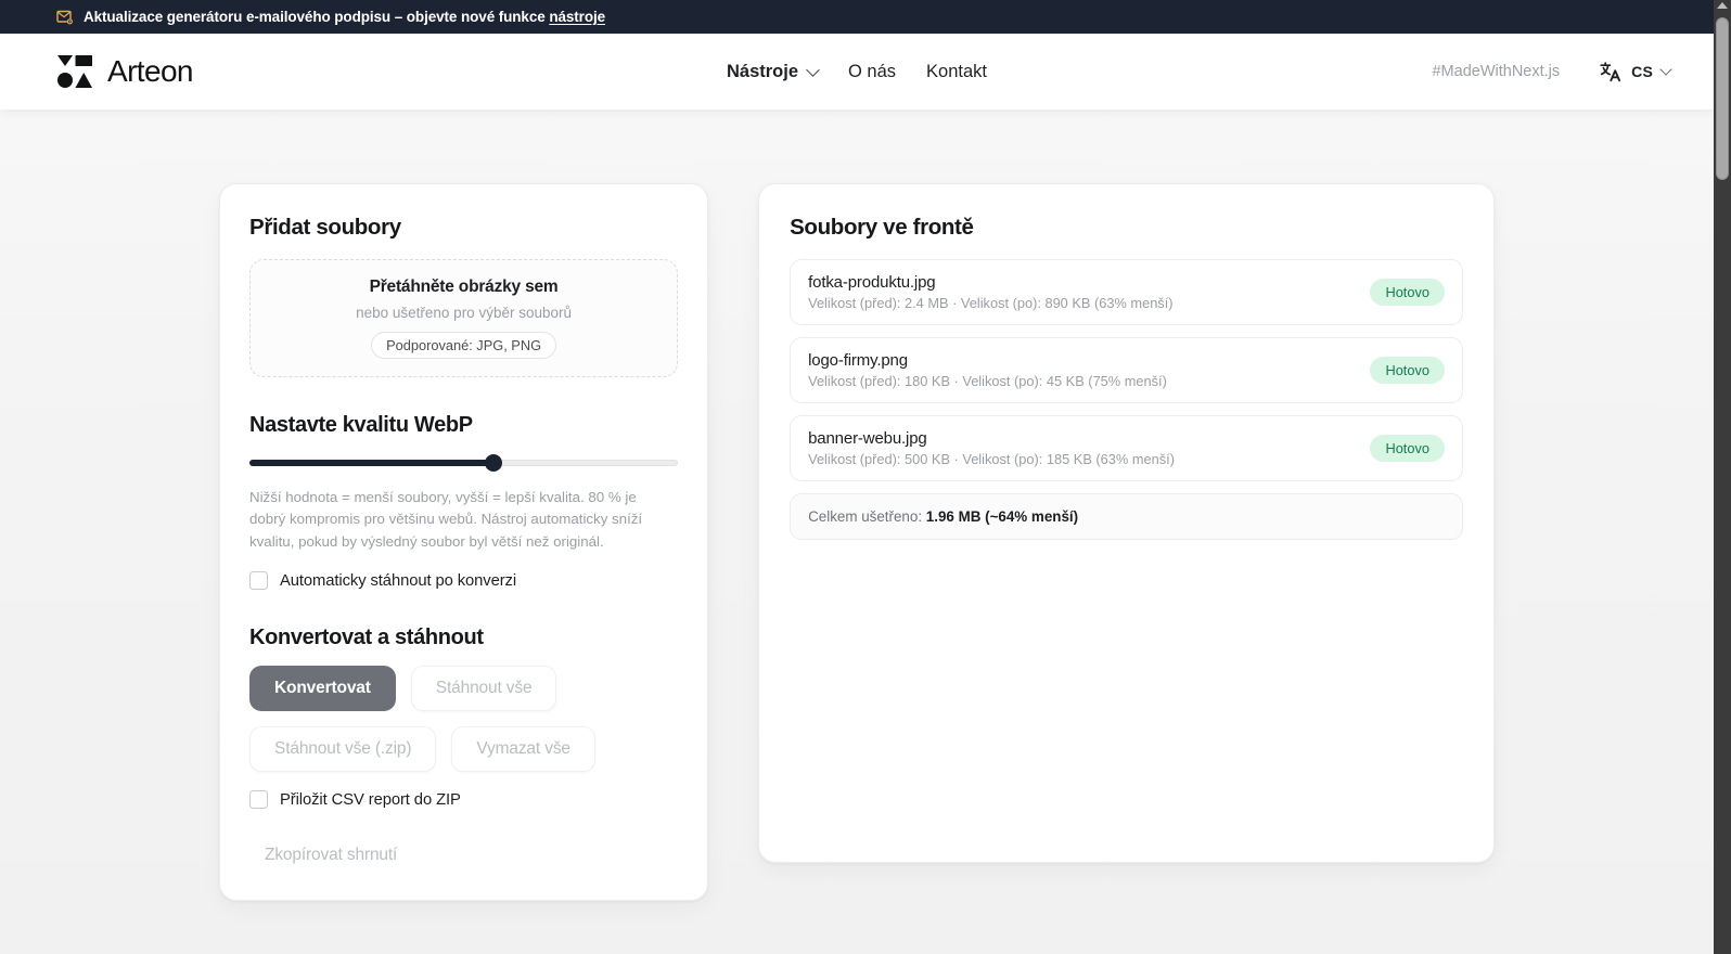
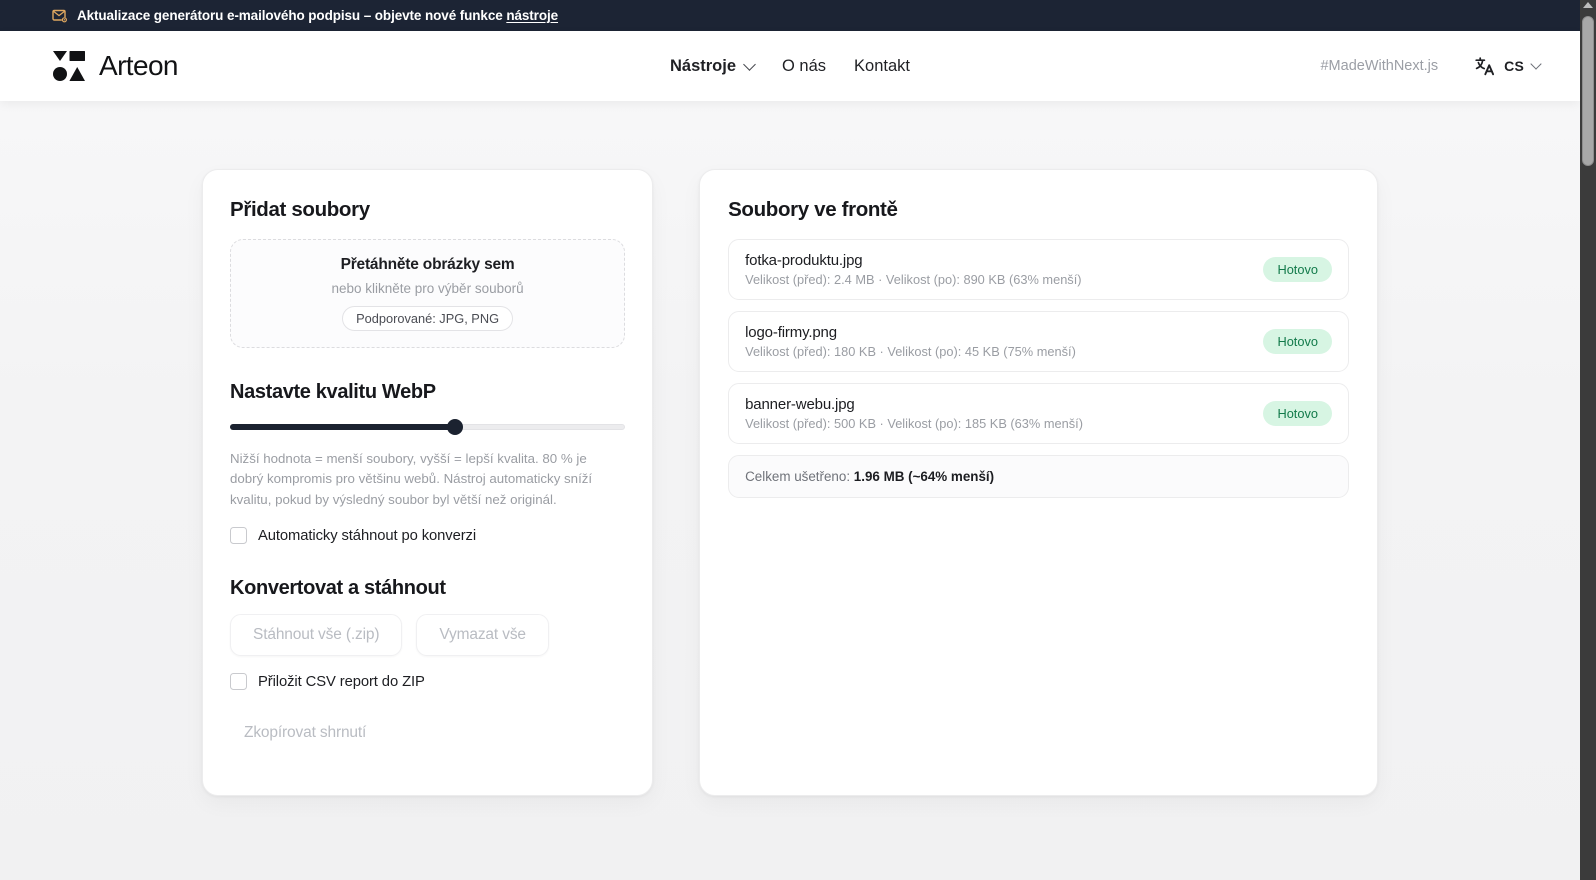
  Aktualizace generátoru e-mailového podpisu – objevte nové funkce nástroje
  Arteon
  Nástroje
  O nás
  Kontakt
  #MadeWithNext.js
  CS
  Přidat soubory
  Přetáhněte obrázky sem
- nebo ušetřeno pro výběr souborů
+ nebo klikněte pro výběr souborů
  Podporované: JPG, PNG
  Nastavte kvalitu WebP
  Nižší hodnota = menší soubory, vyšší = lepší kvalita. 80 % je dobrý kompromis pro většinu webů. Nástroj automaticky sníží kvalitu, pokud by výsledný soubor byl větší než originál.
  Automaticky stáhnout po konverzi
  Konvertovat a stáhnout
- Konvertovat
- Stáhnout vše
  Stáhnout vše (.zip)
  Vymazat vše
  Přiložit CSV report do ZIP
  Zkopírovat shrnutí
  Soubory ve frontě
  fotka-produktu.jpg
  Velikost (před): 2.4 MB · Velikost (po): 890 KB (63% menší)
  Hotovo
  logo-firmy.png
  Velikost (před): 180 KB · Velikost (po): 45 KB (75% menší)
  Hotovo
  banner-webu.jpg
  Velikost (před): 500 KB · Velikost (po): 185 KB (63% menší)
  Hotovo
  Celkem ušetřeno: 1.96 MB (~64% menší)
